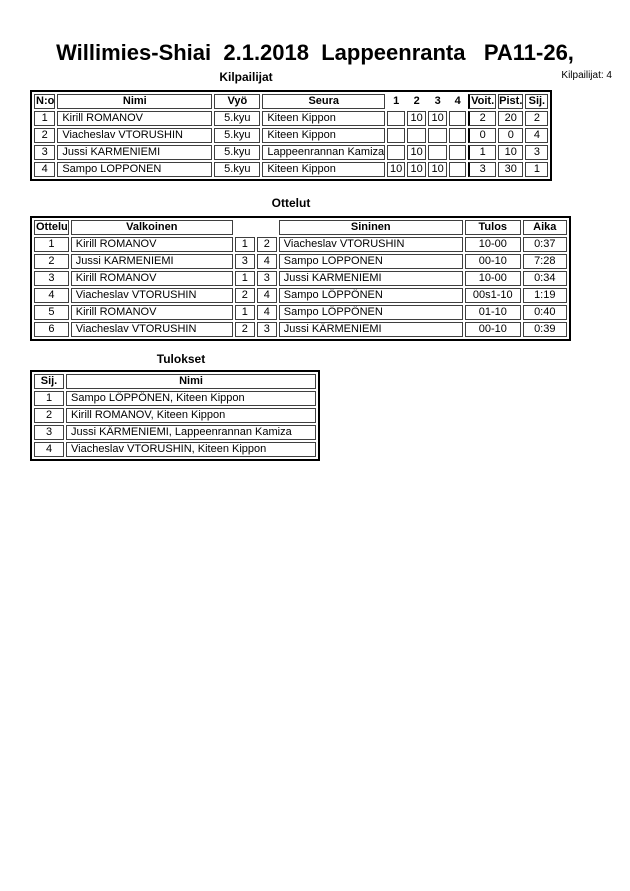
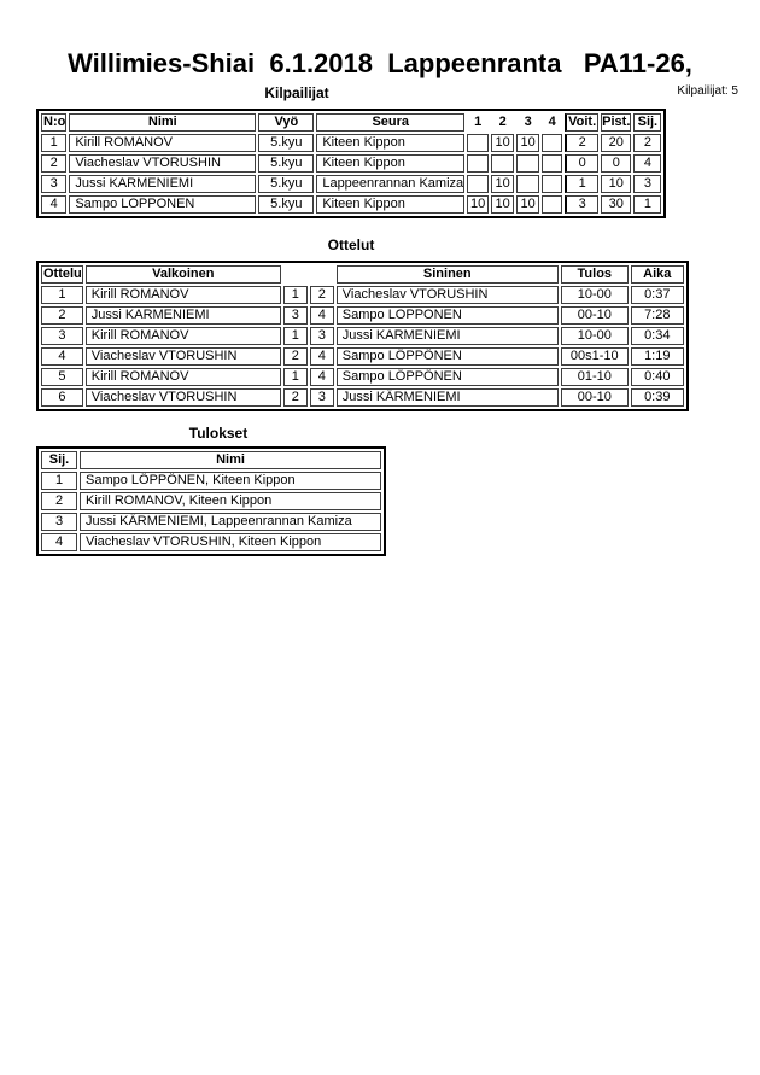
- Willimies-Shiai 2.1.2018 Lappeenranta PA11-26,
+ Willimies-Shiai 6.1.2018 Lappeenranta PA11-26,
  Kilpailijat
- Kilpailijat: 4
+ Kilpailijat: 5
  N:o	Nimi	Vyö	Seura	1	2	3	4	Voit.	Pist.	Sij.
  1	Kirill ROMANOV	5.kyu	Kiteen Kippon		10	10		2	20	2
  2	Viacheslav VTORUSHIN	5.kyu	Kiteen Kippon					0	0	4
  3	Jussi KARMENIEMI	5.kyu	Lappeenrannan Kamiza		10			1	10	3
  4	Sampo LOPPONEN	5.kyu	Kiteen Kippon	10	10	10		3	30	1
  Ottelut
  Ottelu	Valkoinen			Sininen	Tulos	Aika
  1	Kirill ROMANOV	1	2	Viacheslav VTORUSHIN	10-00	0:37
  2	Jussi KARMENIEMI	3	4	Sampo LOPPONEN	00-10	7:28
  3	Kirill ROMANOV	1	3	Jussi KARMENIEMI	10-00	0:34
  4	Viacheslav VTORUSHIN	2	4	Sampo LÖPPÖNEN	00s1-10	1:19
  5	Kirill ROMANOV	1	4	Sampo LÖPPÖNEN	01-10	0:40
  6	Viacheslav VTORUSHIN	2	3	Jussi KÄRMENIEMI	00-10	0:39
  Tulokset
  Sij.	Nimi
  1	Sampo LÖPPÖNEN, Kiteen Kippon
  2	Kirill ROMANOV, Kiteen Kippon
  3	Jussi KÄRMENIEMI, Lappeenrannan Kamiza
  4	Viacheslav VTORUSHIN, Kiteen Kippon
